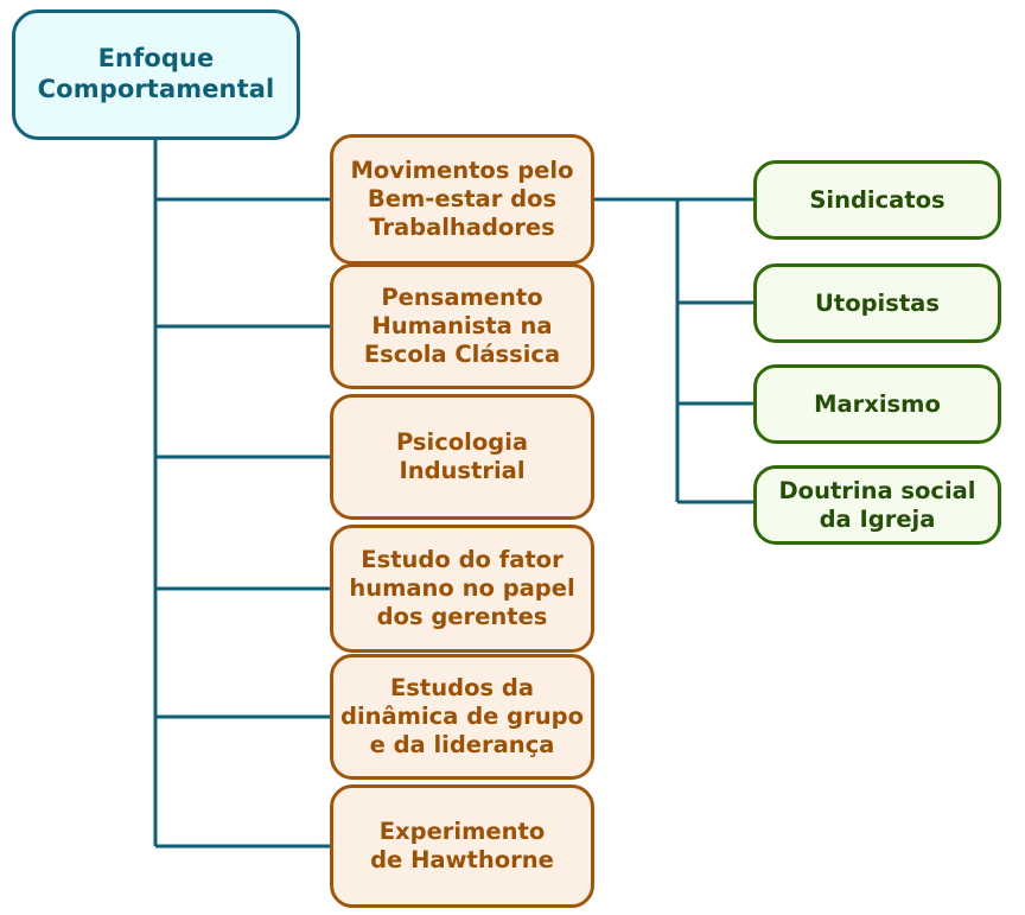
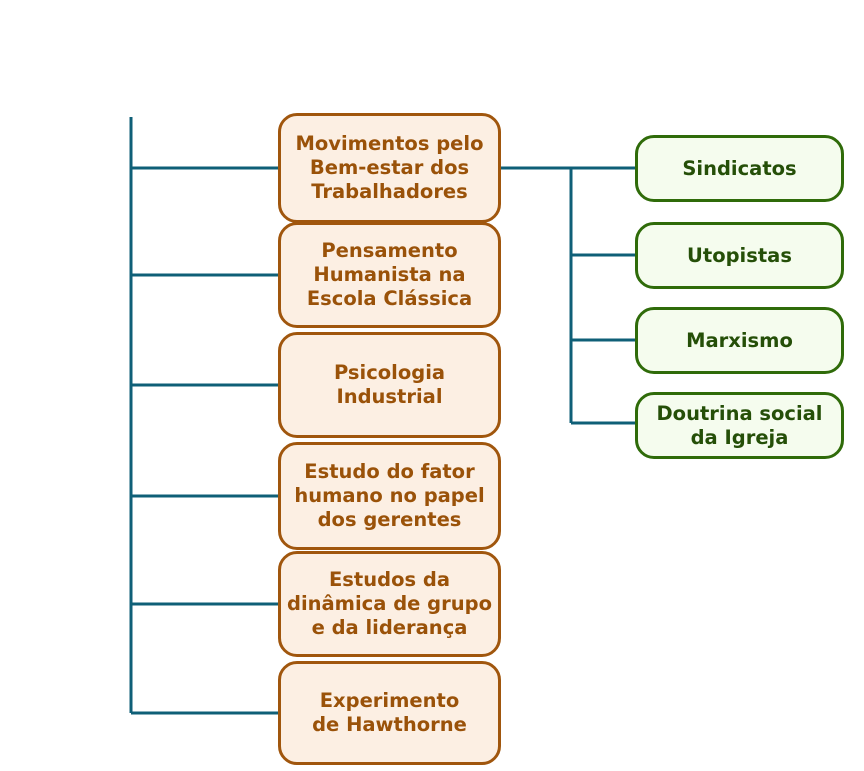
- Enfoque
- Comportamental
  Movimentos pelo
  Bem-estar dos
  Trabalhadores
  Pensamento
  Humanista na
  Escola Clássica
  Psicologia
  Industrial
  Estudo do fator
  humano no papel
  dos gerentes
  Estudos da
  dinâmica de grupo
  e da liderança
  Experimento
  de Hawthorne
  Sindicatos
  Utopistas
  Marxismo
  Doutrina social
  da Igreja
